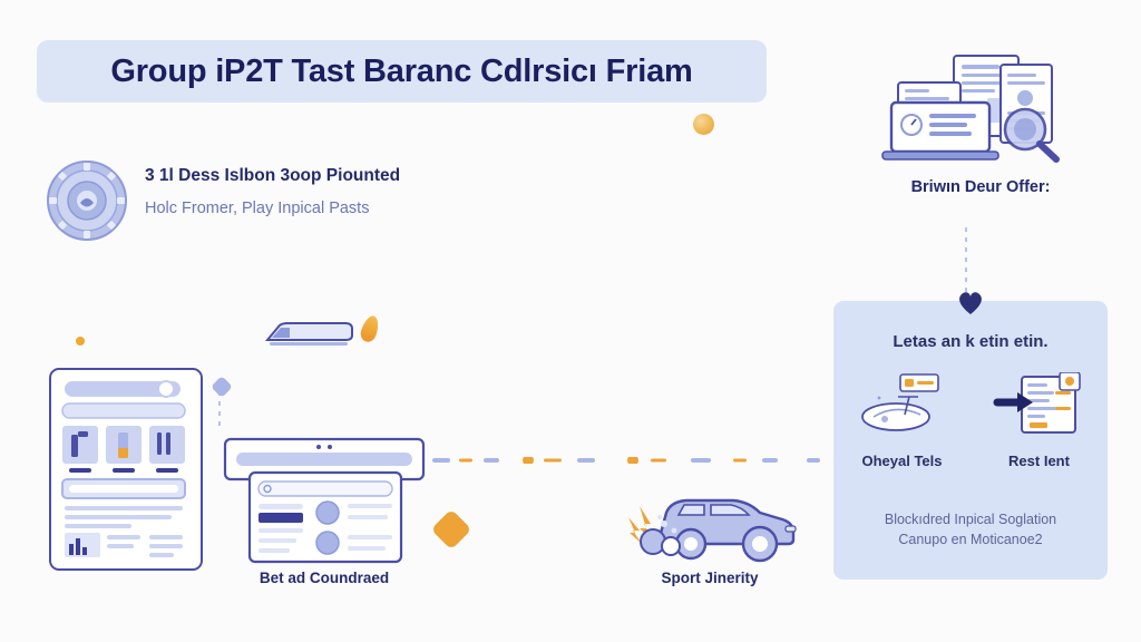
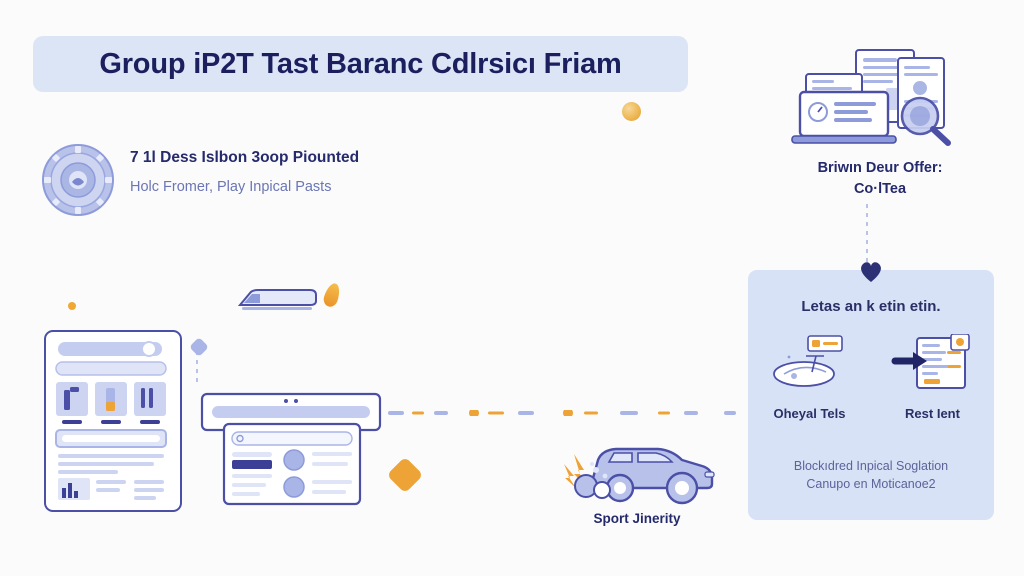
  Group iP2T Tast Baranc Cdlrsicı Friam
- 3 1l Dess Islbon 3oop Piounted
+ 7 1l Dess Islbon 3oop Piounted
  Holc Fromer, Play Inpical Pasts
  Briwın Deur Offer:
+ Co·lTea
  Letas an k etin etin.
  Oheyal Tels
  Rest Ient
  Blockıdred Inpical Soglation
  Canupo en Moticanoe2
- Bet ad Coundraed
  Sport Jinerity
